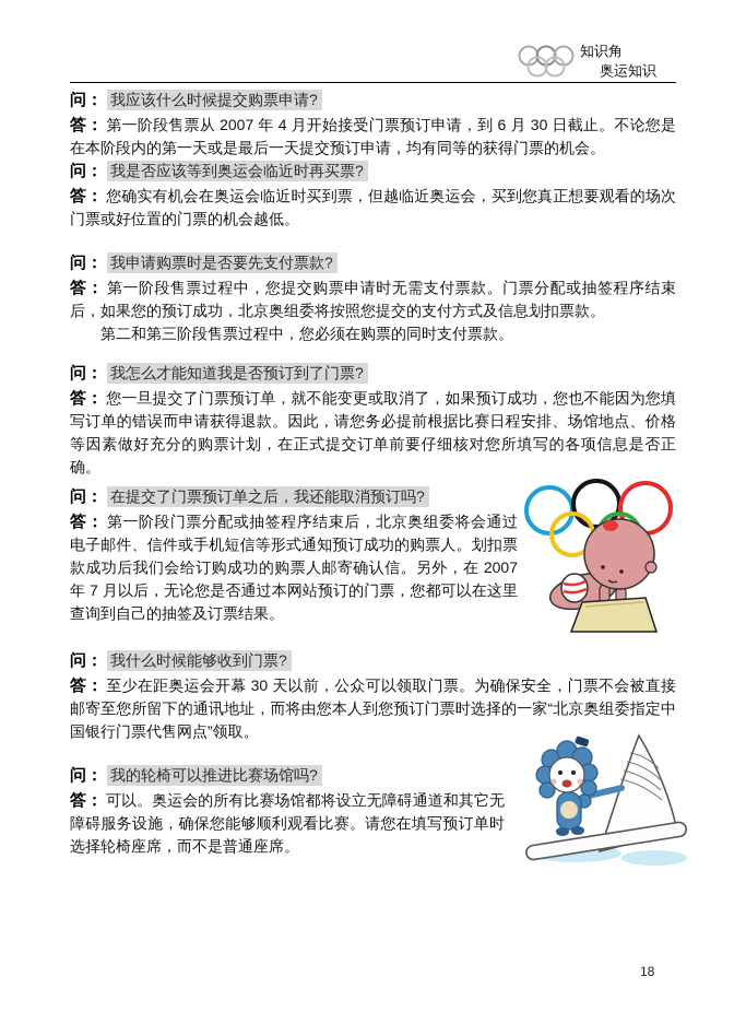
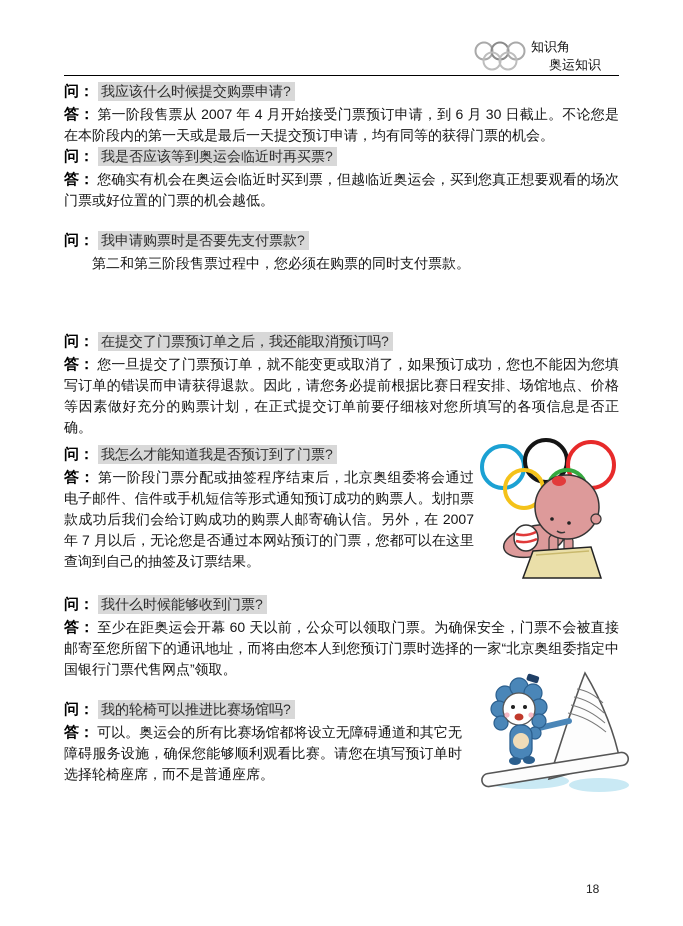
  知识角
  奥运知识
  问： 我应该什么时候提交购票申请?
  答： 第一阶段售票从 2007 年 4 月开始接受门票预订申请，到 6 月 30 日截止。不论您是在本阶段内的第一天或是最后一天提交预订申请，均有同等的获得门票的机会。
  问： 我是否应该等到奥运会临近时再买票?
  答： 您确实有机会在奥运会临近时买到票，但越临近奥运会，买到您真正想要观看的场次门票或好位置的门票的机会越低。
  问： 我申请购票时是否要先支付票款?
- 答： 第一阶段售票过程中，您提交购票申请时无需支付票款。门票分配或抽签程序结束后，如果您的预订成功，北京奥组委将按照您提交的支付方式及信息划扣票款。
  第二和第三阶段售票过程中，您必须在购票的同时支付票款。
- 问： 我怎么才能知道我是否预订到了门票?
+ 问： 在提交了门票预订单之后，我还能取消预订吗?
  答： 您一旦提交了门票预订单，就不能变更或取消了，如果预订成功，您也不能因为您填写订单的错误而申请获得退款。因此，请您务必提前根据比赛日程安排、场馆地点、价格等因素做好充分的购票计划，在正式提交订单前要仔细核对您所填写的各项信息是否正确。
- 问： 在提交了门票预订单之后，我还能取消预订吗?
+ 问： 我怎么才能知道我是否预订到了门票?
  答： 第一阶段门票分配或抽签程序结束后，北京奥组委将会通过电子邮件、信件或手机短信等形式通知预订成功的购票人。划扣票款成功后我们会给订购成功的购票人邮寄确认信。另外，在 2007 年 7 月以后，无论您是否通过本网站预订的门票，您都可以在这里查询到自己的抽签及订票结果。
  问： 我什么时候能够收到门票?
- 答： 至少在距奥运会开幕 30 天以前，公众可以领取门票。为确保安全，门票不会被直接邮寄至您所留下的通讯地址，而将由您本人到您预订门票时选择的一家“北京奥组委指定中国银行门票代售网点”领取。
+ 答： 至少在距奥运会开幕 60 天以前，公众可以领取门票。为确保安全，门票不会被直接邮寄至您所留下的通讯地址，而将由您本人到您预订门票时选择的一家“北京奥组委指定中国银行门票代售网点”领取。
  问： 我的轮椅可以推进比赛场馆吗?
  答： 可以。奥运会的所有比赛场馆都将设立无障碍通道和其它无障碍服务设施，确保您能够顺利观看比赛。请您在填写预订单时选择轮椅座席，而不是普通座席。
  18
